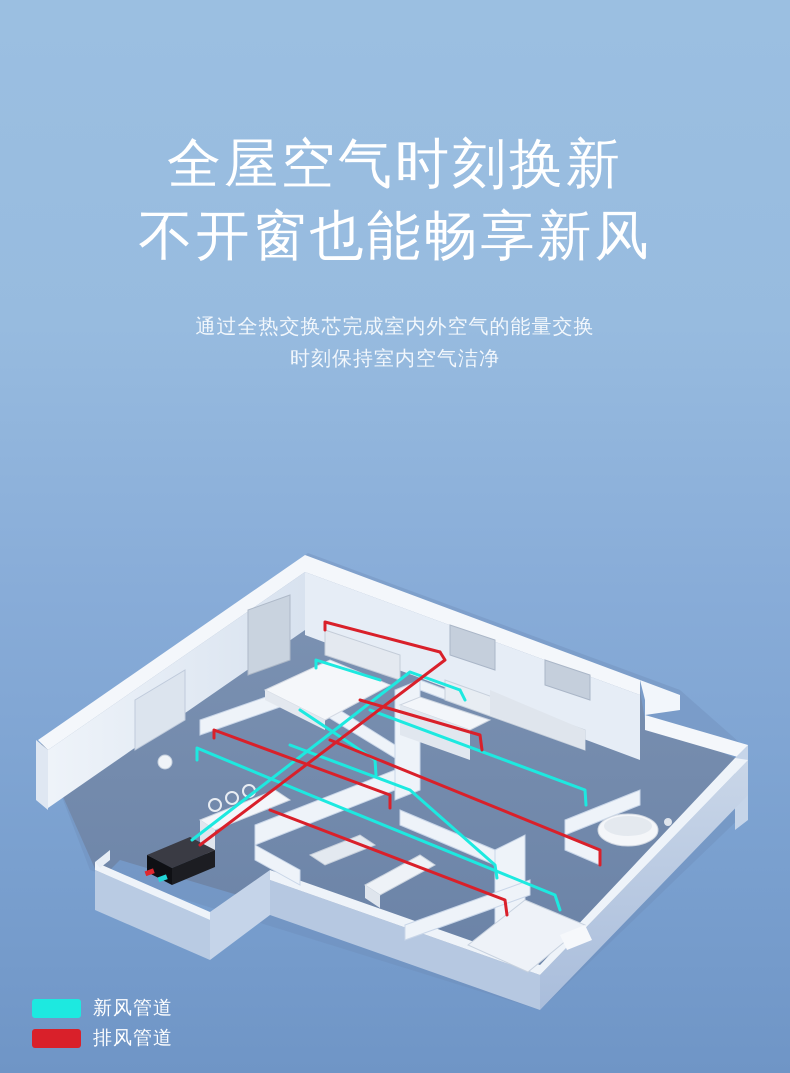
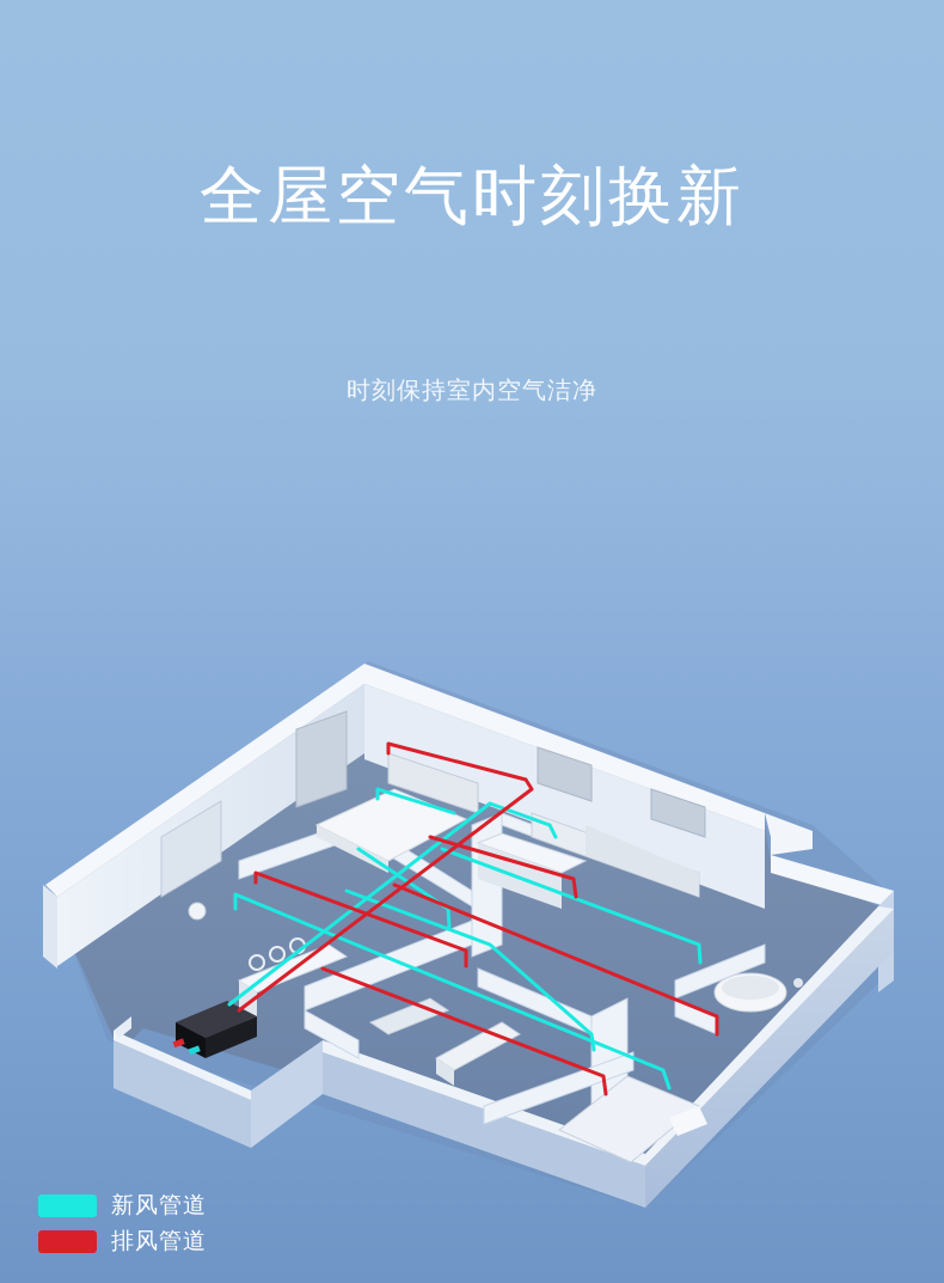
  全屋空气时刻换新
- 不开窗也能畅享新风
- 通过全热交换芯完成室内外空气的能量交换
  时刻保持室内空气洁净
  新风管道
  排风管道
